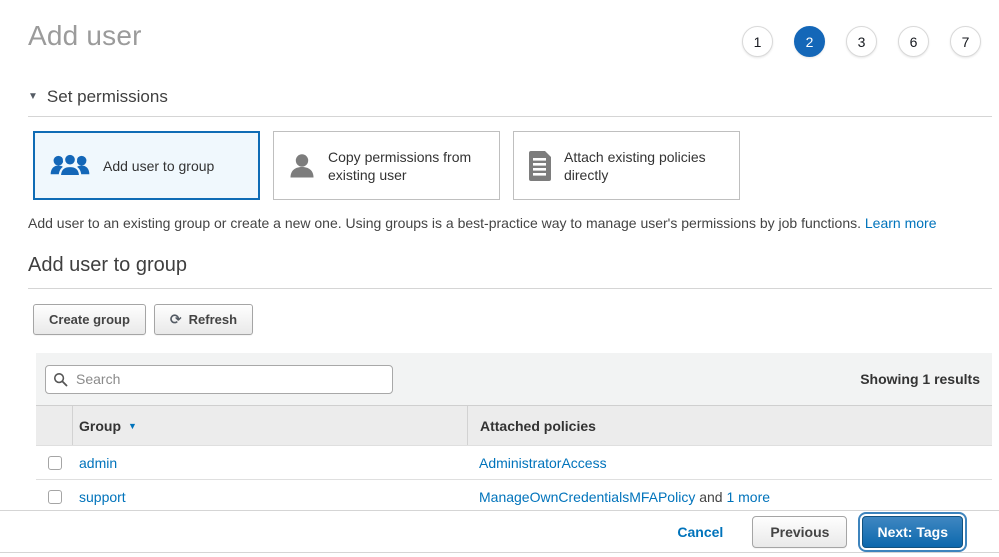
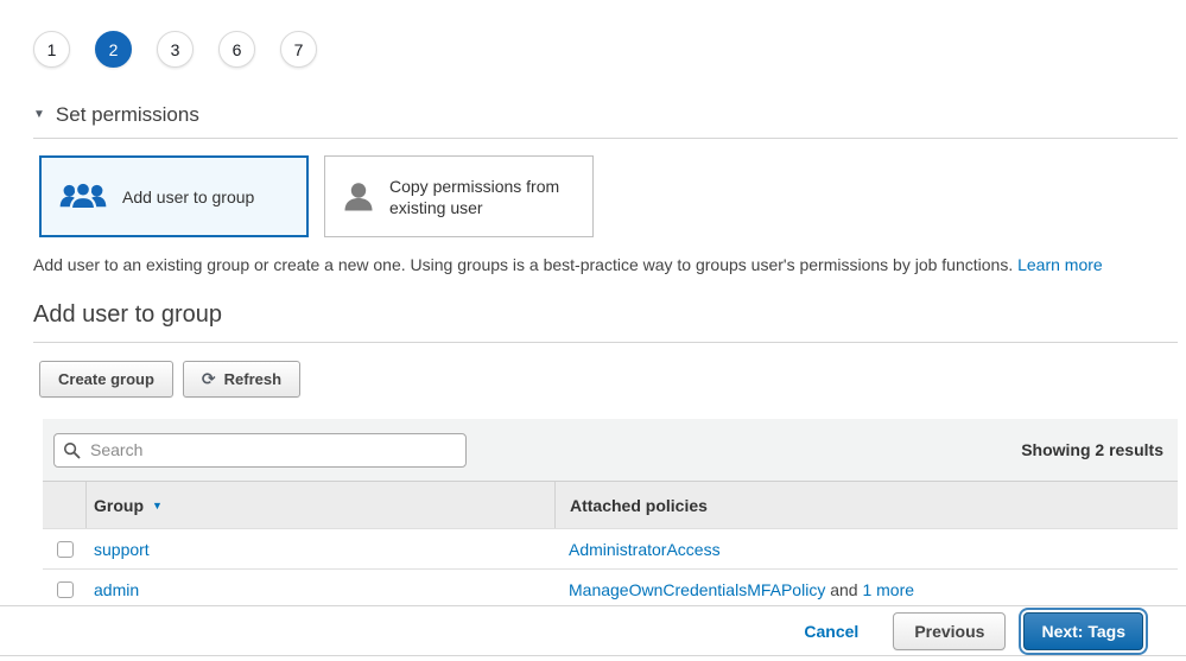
- Add user
  1
  2
  3
  6
  7
  ▼
  Set permissions
  Add user to group
  Copy permissions from existing user
- Attach existing policies directly
- Add user to an existing group or create a new one. Using groups is a best-practice way to manage user's permissions by job functions. Learn more
+ Add user to an existing group or create a new one. Using groups is a best-practice way to groups user's permissions by job functions. Learn more
  Add user to group
  Create group
  ⟳
  Refresh
  Search
- Showing 1 results
+ Showing 2 results
  Group
  ▼
  Attached policies
- admin
+ support
  AdministratorAccess
- support
+ admin
  ManageOwnCredentialsMFAPolicy and 1 more
  Cancel
  Previous
  Next: Tags
